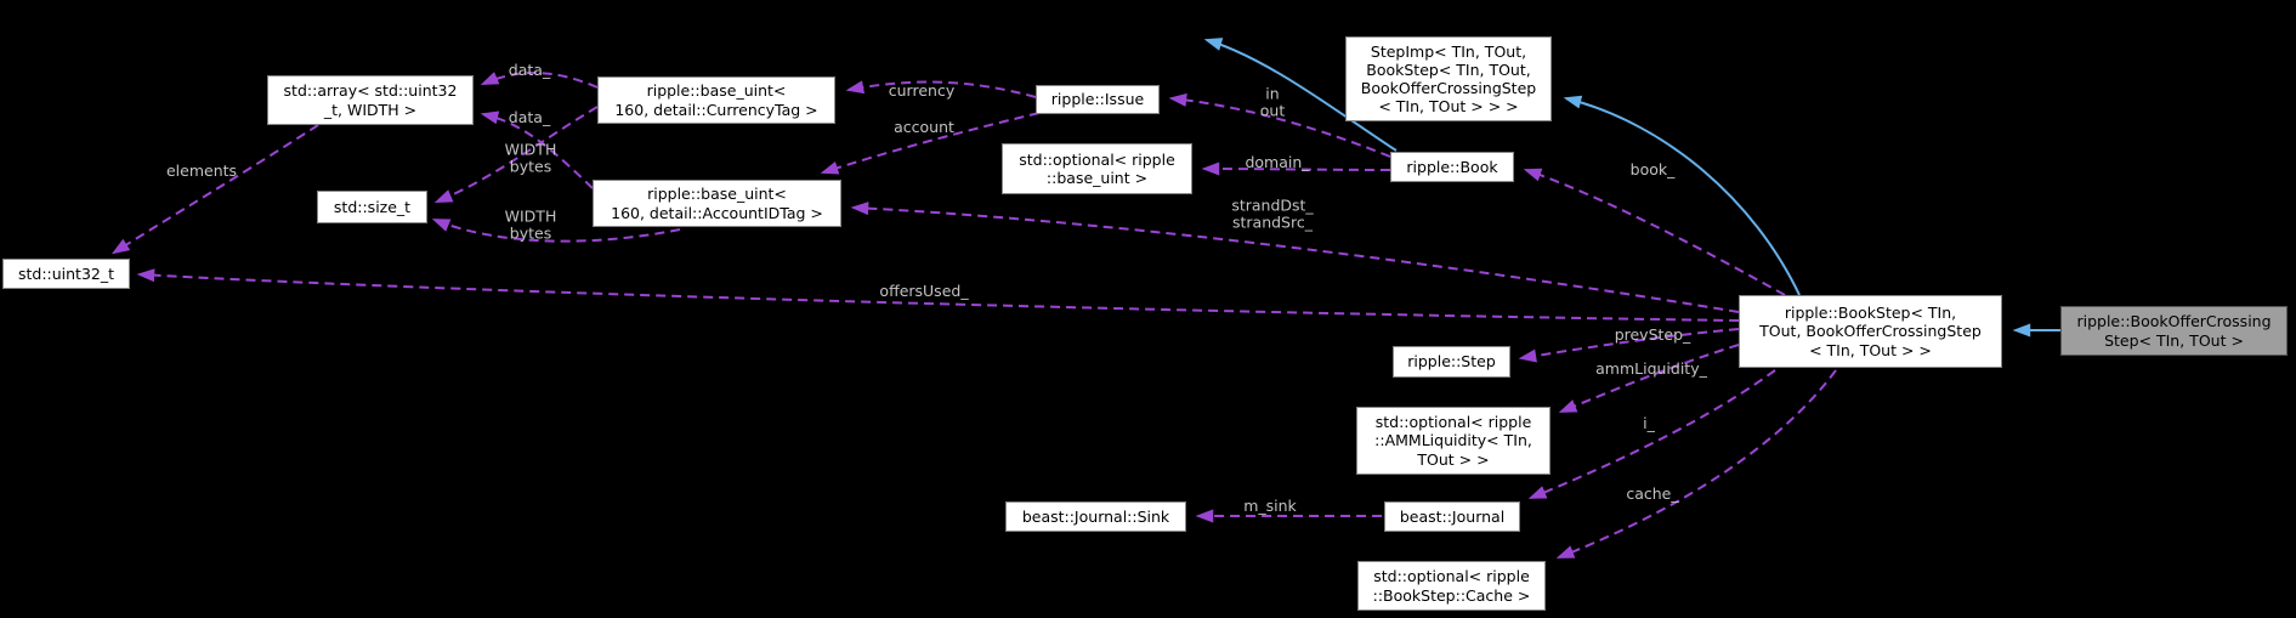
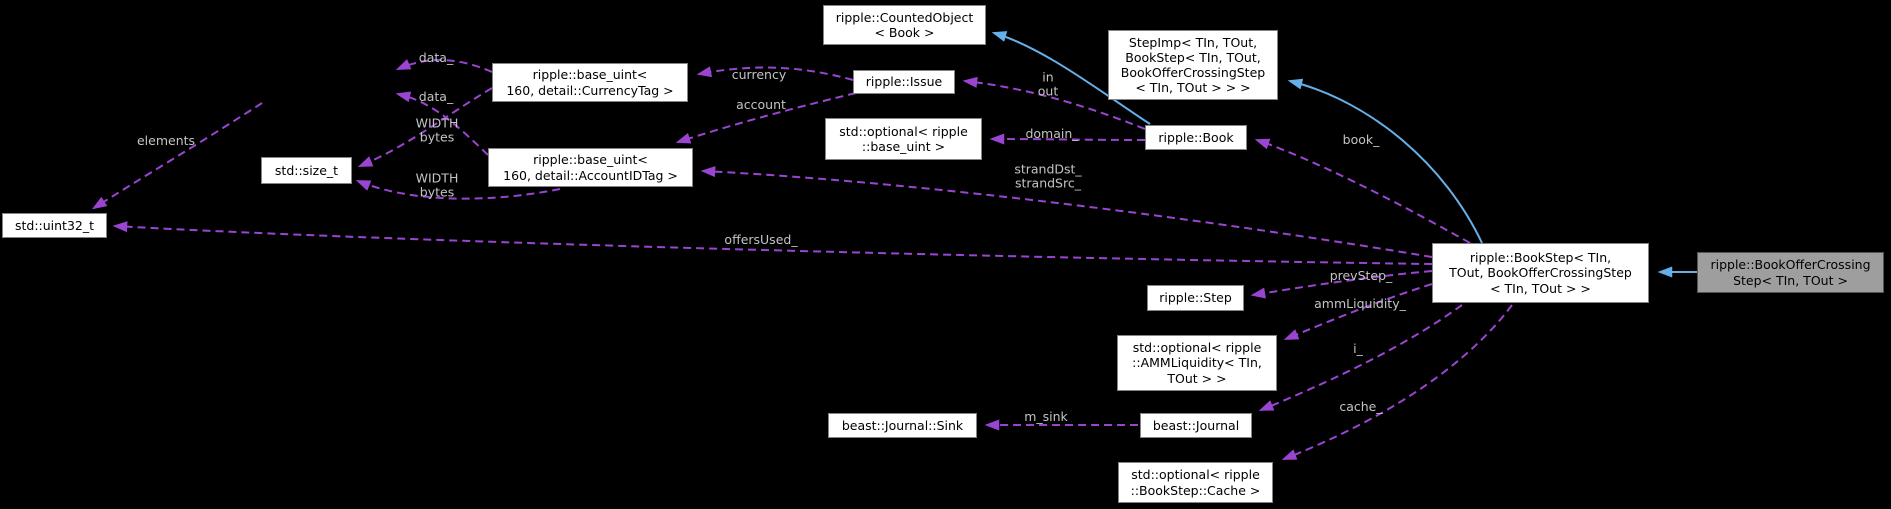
+ ripple::CountedObject
+ < Book >
  StepImp< TIn, TOut,
  BookStep< TIn, TOut,
  BookOfferCrossingStep
  < TIn, TOut > > >
- std::array< std::uint32
- _t, WIDTH >
  ripple::base_uint<
  160, detail::CurrencyTag >
  ripple::Issue
  std::optional< ripple
  ::base_uint >
  ripple::Book
  std::size_t
  ripple::base_uint<
  160, detail::AccountIDTag >
  std::uint32_t
  ripple::BookStep< TIn,
  TOut, BookOfferCrossingStep
  < TIn, TOut > >
  ripple::BookOfferCrossing
  Step< TIn, TOut >
  ripple::Step
  std::optional< ripple
  ::AMMLiquidity< TIn,
  TOut > >
  beast::Journal::Sink
  beast::Journal
  std::optional< ripple
  ::BookStep::Cache >
  data_
  data_
  WIDTH
  bytes
  WIDTH
  bytes
  elements
  currency
  account
  in
  out
  domain_
  strandDst_
  strandSrc_
  book_
  offersUsed_
  prevStep_
  ammLiquidity_
  i_
  m_sink
  cache_
